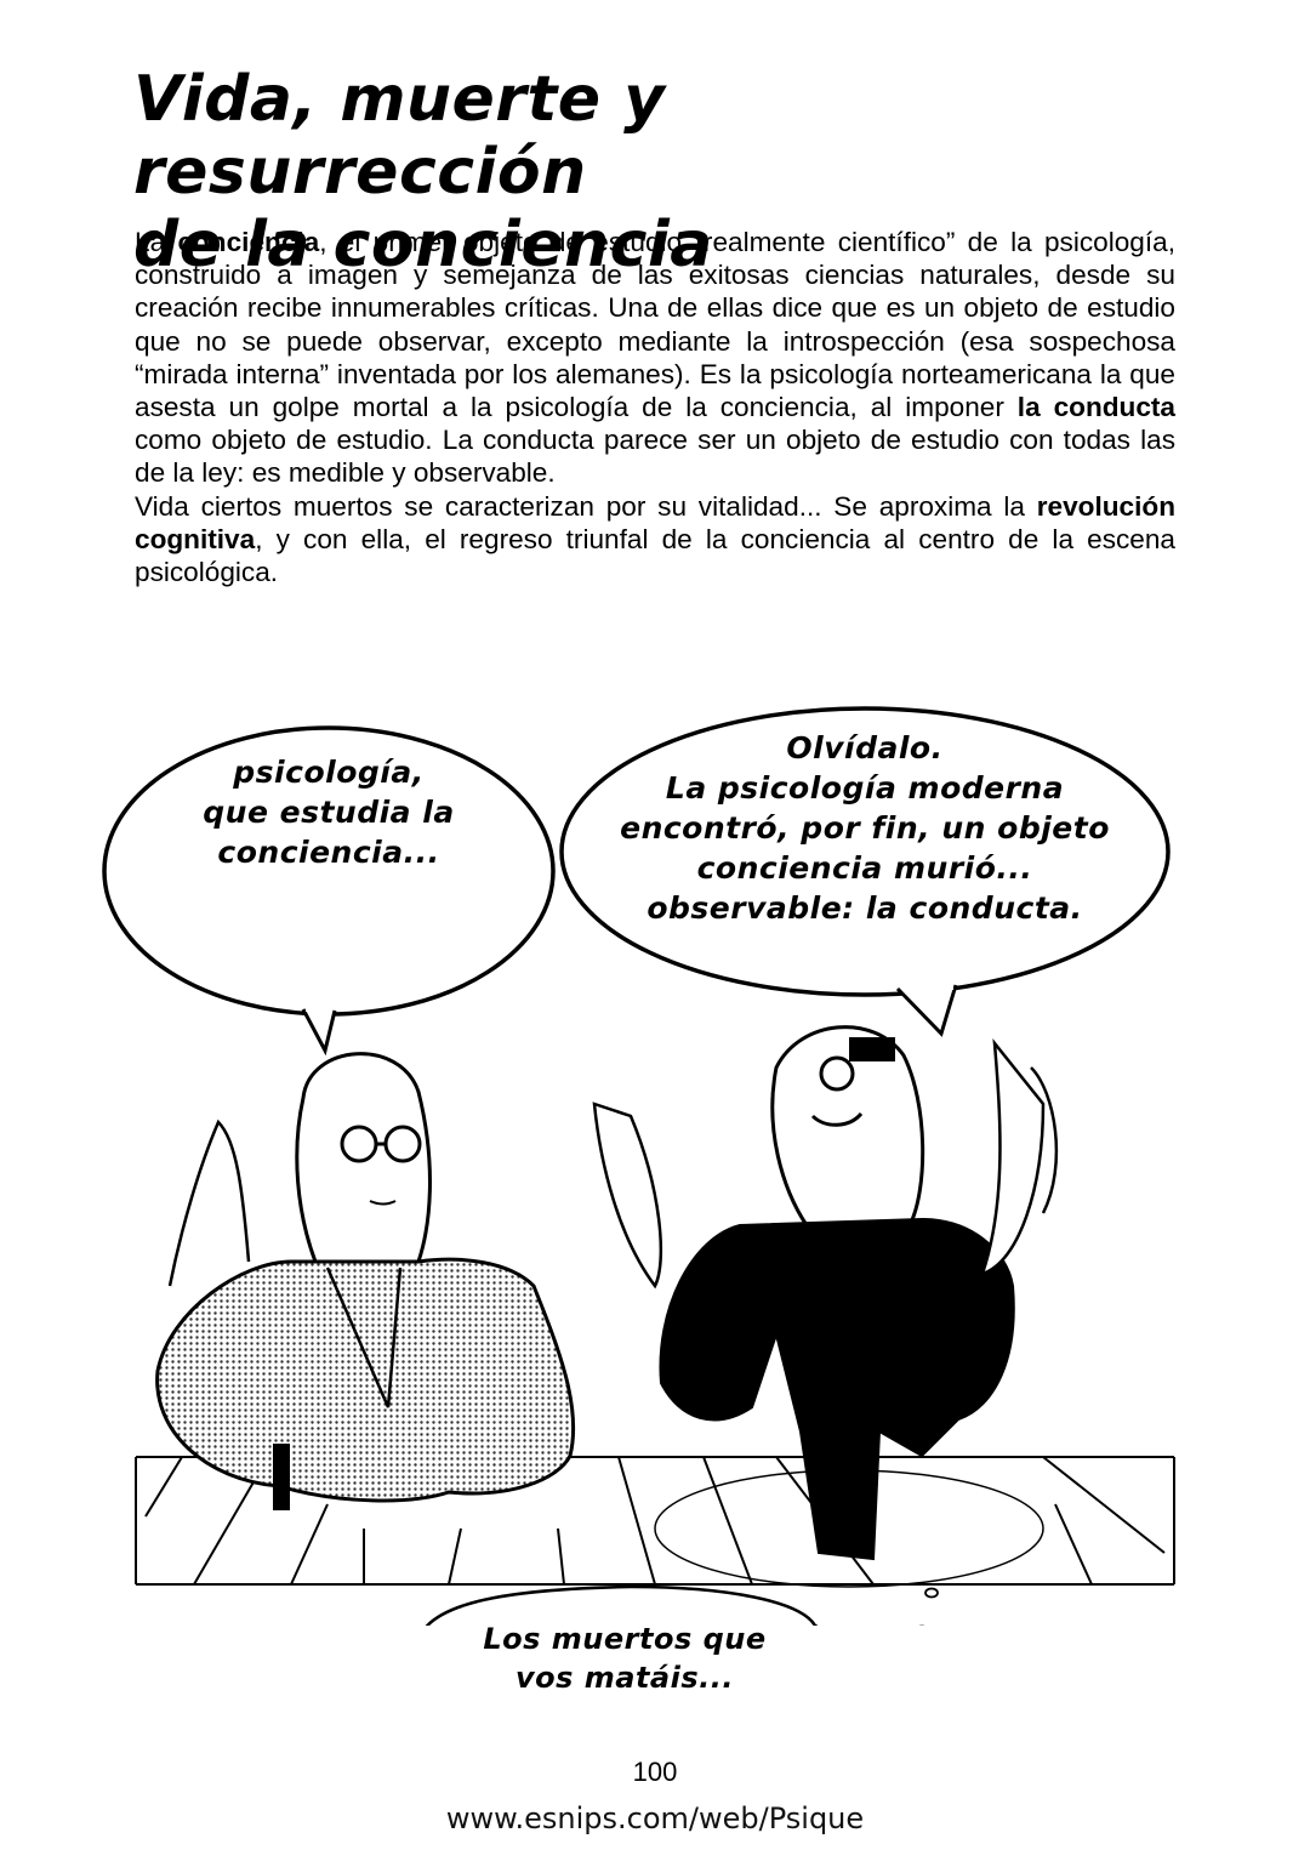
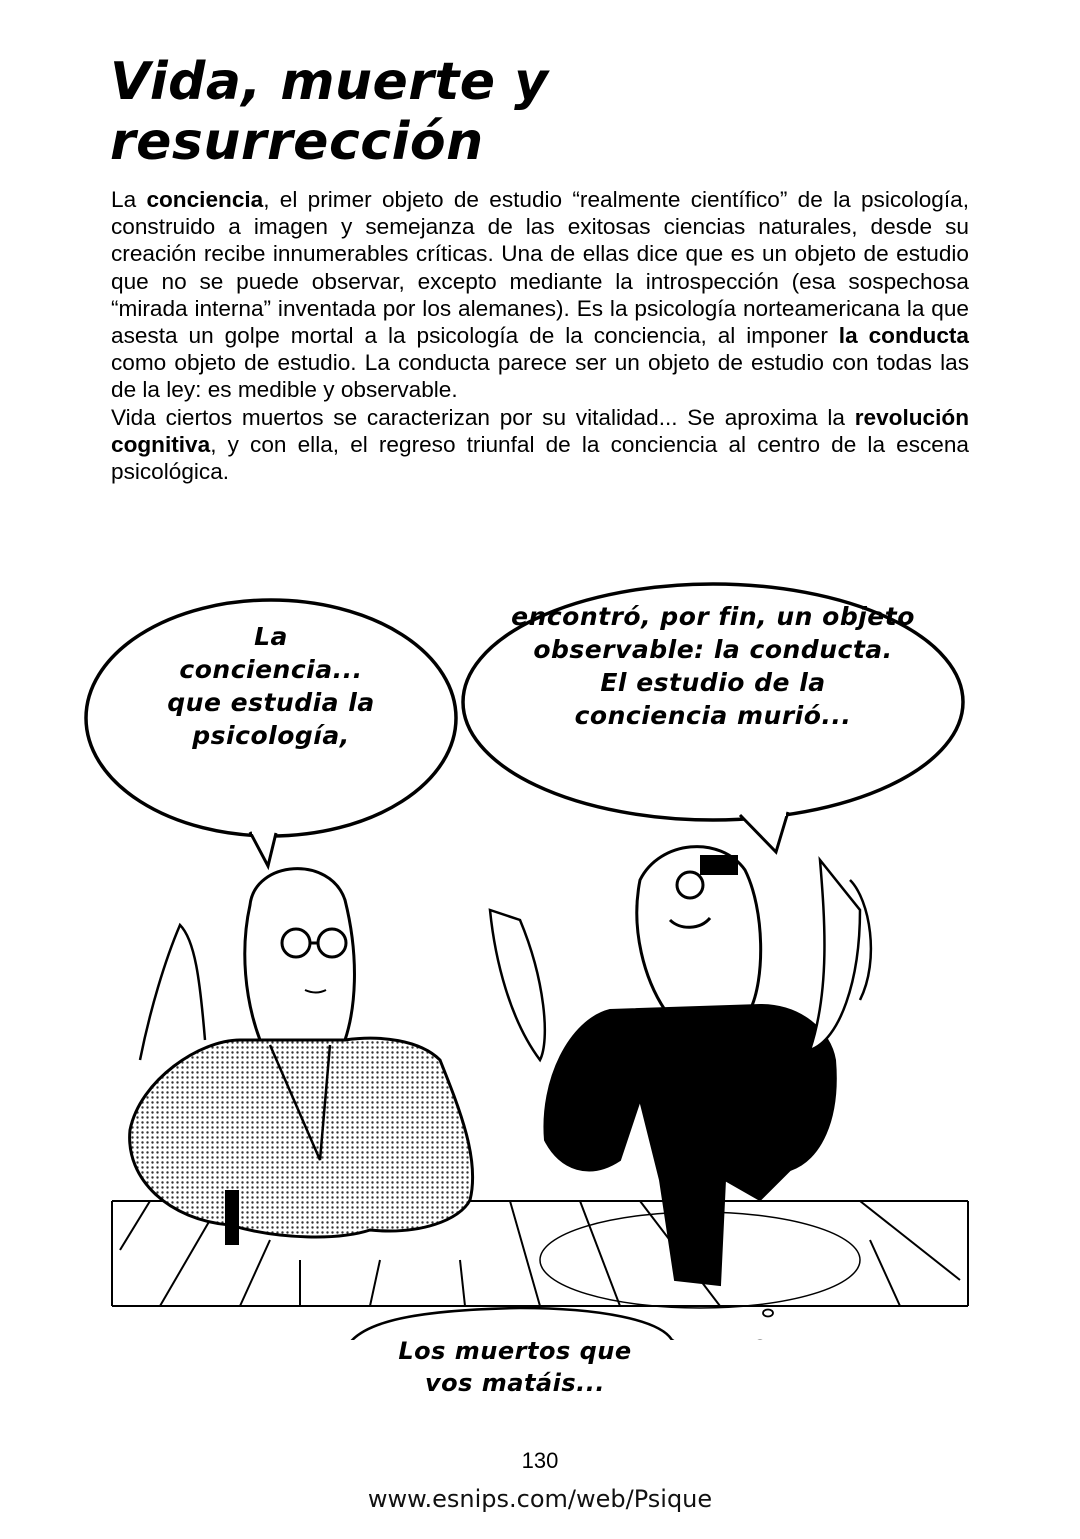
  Vida, muerte y resurrección
- de la conciencia
  La conciencia, el primer objeto de estudio “realmente científico” de la psicología, construido a imagen y semejanza de las exitosas ciencias naturales, desde su creación recibe innumerables críticas. Una de ellas dice que es un objeto de estudio que no se puede observar, excepto mediante la introspección (esa sospechosa “mirada interna” inventada por los alemanes). Es la psicología norteamericana la que asesta un golpe mortal a la psicología de la conciencia, al imponer la conducta como objeto de estudio. La conducta parece ser un objeto de estudio con todas las de la ley: es medible y observable.
  Vida ciertos muertos se caracterizan por su vitalidad... Se aproxima la revolución cognitiva, y con ella, el regreso triunfal de la conciencia al centro de la escena psicológica.
+ La
- psicología,
+ conciencia...
  que estudia la
- conciencia...
+ psicología,
- Olvídalo.
- La psicología moderna
  encontró, por fin, un objeto
- conciencia murió...
+ observable: la conducta.
+ El estudio de la
- observable: la conducta.
+ conciencia murió...
  Los muertos que
  vos matáis...
- 100
+ 130
  www.esnips.com/web/Psique
